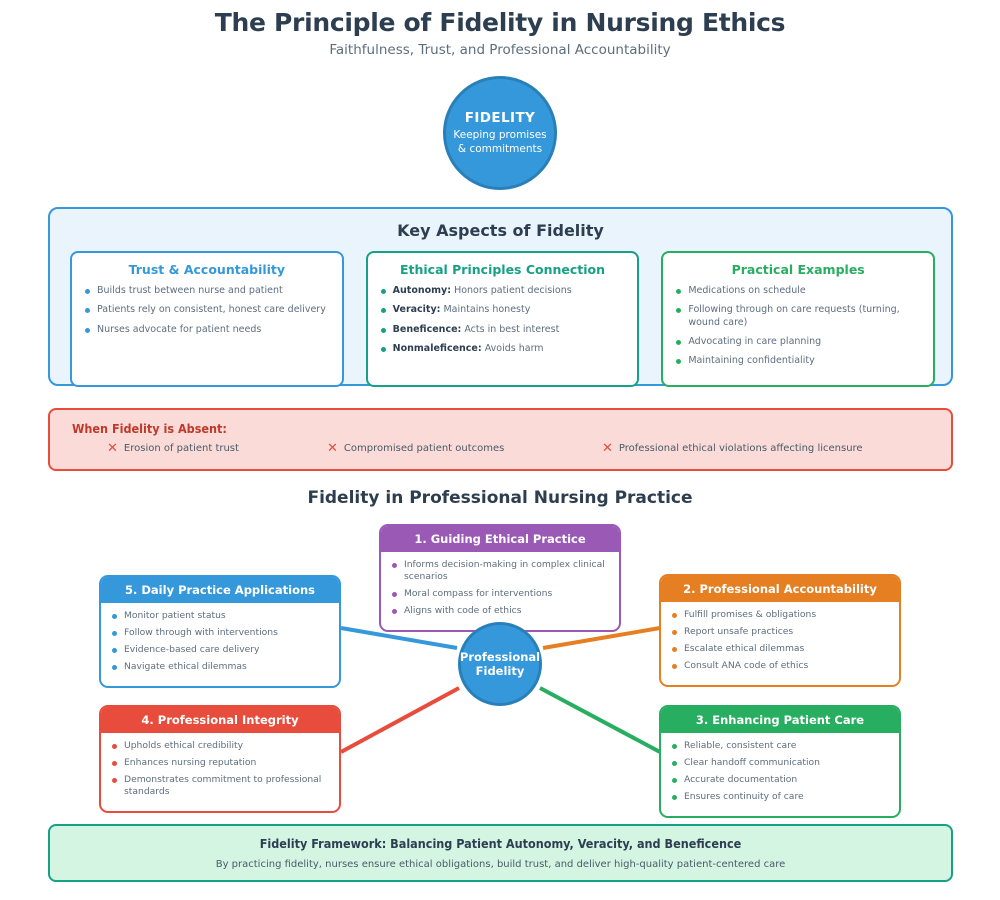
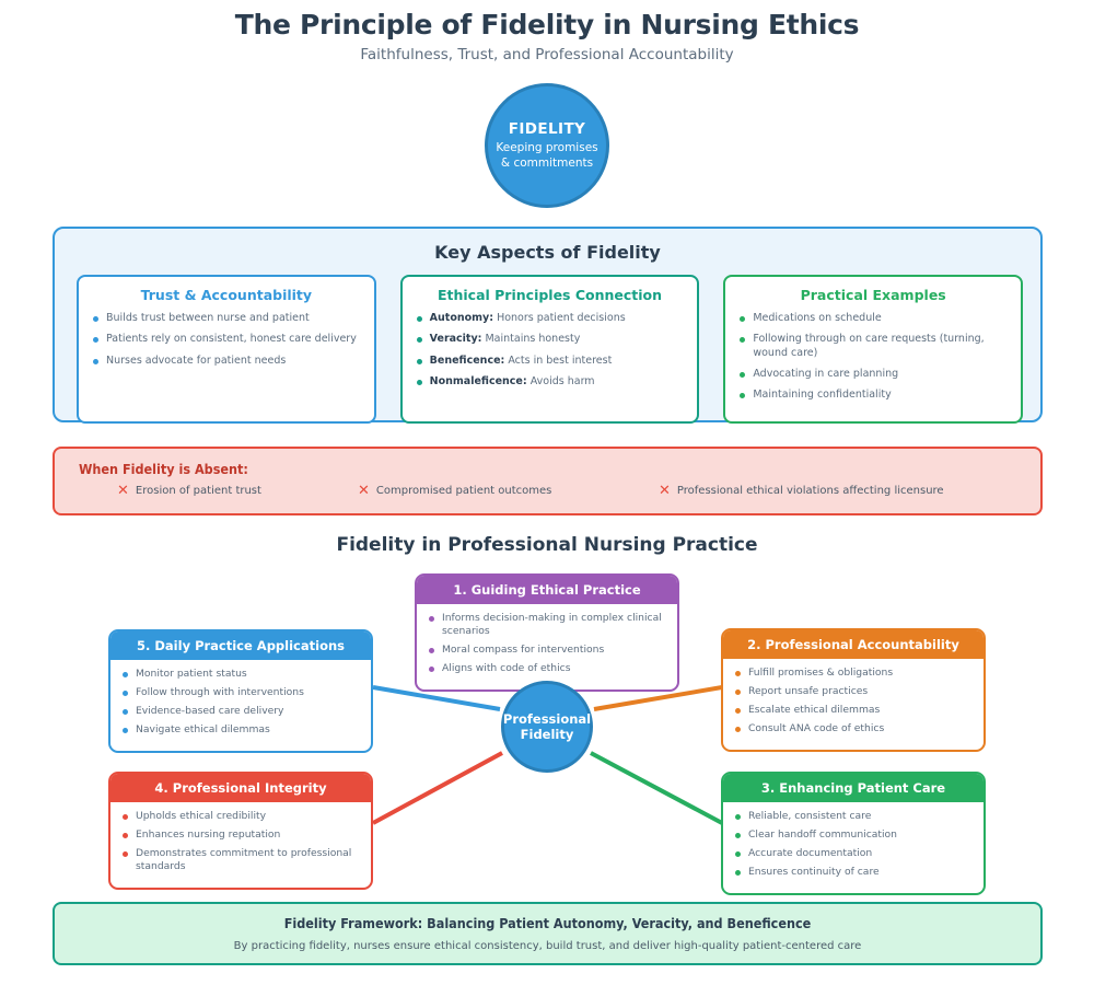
  The Principle of Fidelity in Nursing Ethics
  Faithfulness, Trust, and Professional Accountability
  FIDELITY
  Keeping promises
  & commitments
  Key Aspects of Fidelity
  Trust & Accountability
  Builds trust between nurse and patient
  Patients rely on consistent, honest care delivery
  Nurses advocate for patient needs
  Ethical Principles Connection
  Autonomy: Honors patient decisions
  Veracity: Maintains honesty
  Beneficence: Acts in best interest
  Nonmaleficence: Avoids harm
  Practical Examples
  Medications on schedule
  Following through on care requests (turning, wound care)
  Advocating in care planning
  Maintaining confidentiality
  When Fidelity is Absent:
  ✕
  Erosion of patient trust
  ✕
  Compromised patient outcomes
  ✕
  Professional ethical violations affecting licensure
  Fidelity in Professional Nursing Practice
  Professional
  Fidelity
  1. Guiding Ethical Practice
  Informs decision-making in complex clinical scenarios
  Moral compass for interventions
  Aligns with code of ethics
  2. Professional Accountability
  Fulfill promises & obligations
  Report unsafe practices
  Escalate ethical dilemmas
  Consult ANA code of ethics
  3. Enhancing Patient Care
  Reliable, consistent care
  Clear handoff communication
  Accurate documentation
  Ensures continuity of care
  4. Professional Integrity
  Upholds ethical credibility
  Enhances nursing reputation
  Demonstrates commitment to professional standards
  5. Daily Practice Applications
  Monitor patient status
  Follow through with interventions
  Evidence-based care delivery
  Navigate ethical dilemmas
  Fidelity Framework: Balancing Patient Autonomy, Veracity, and Beneficence
- By practicing fidelity, nurses ensure ethical obligations, build trust, and deliver high-quality patient-centered care
+ By practicing fidelity, nurses ensure ethical consistency, build trust, and deliver high-quality patient-centered care
